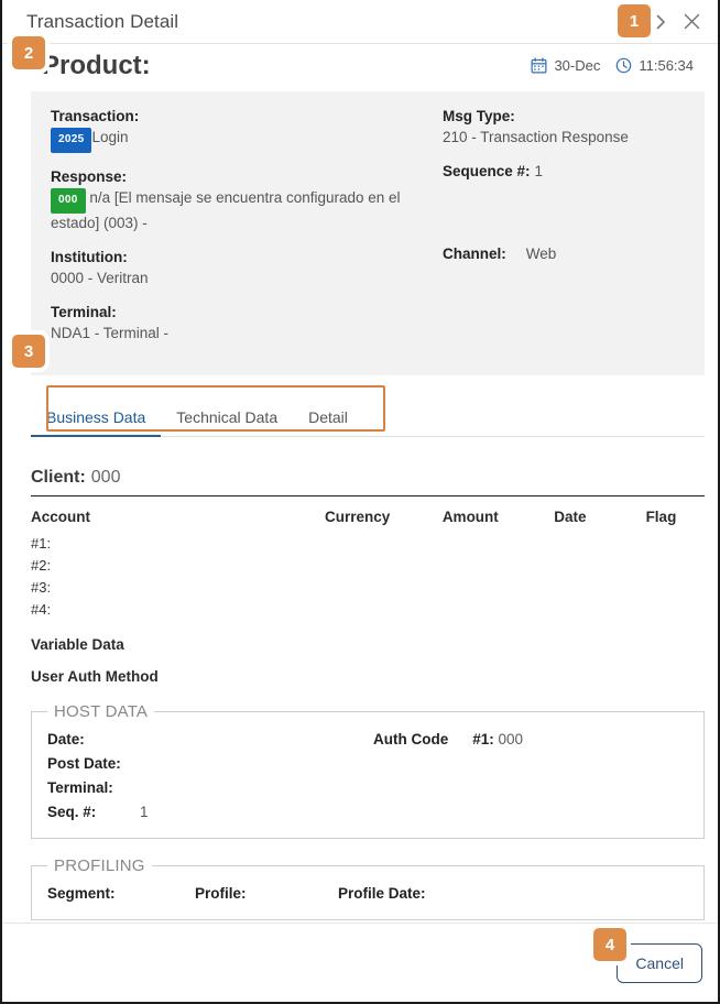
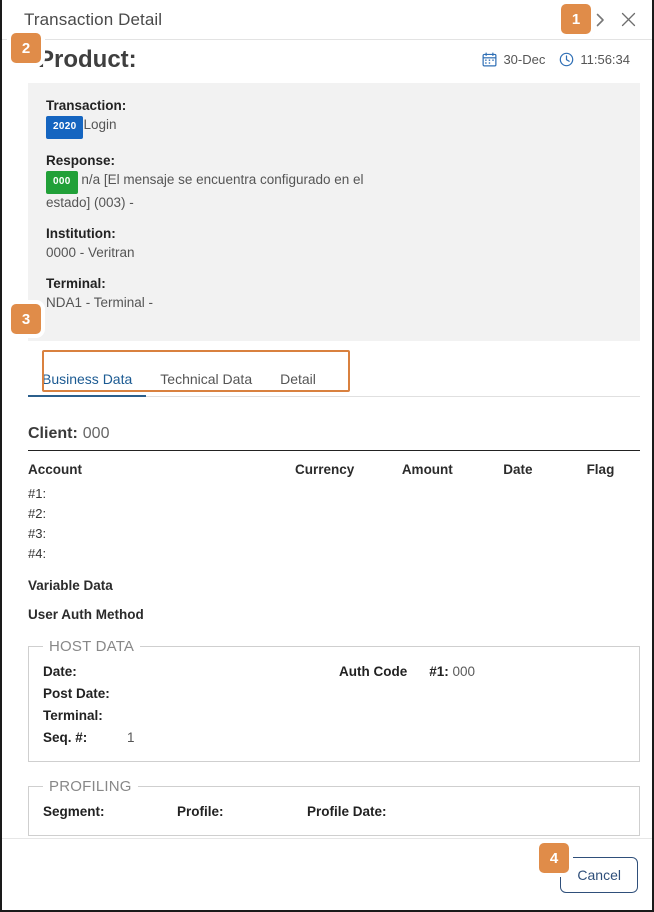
  Transaction Detail
  Product:
  30-Dec
  11:56:34
  Transaction:
- 2025 Login
+ 2020 Login
  Response:
  000 n/a [El mensaje se encuentra configurado en el estado] (003) -
  Institution:
  0000 - Veritran
  Terminal:
  NDA1 - Terminal -
- Msg Type:
- 210 - Transaction Response
- Sequence #: 1
- Channel: Web
  Business Data
  Technical Data
  Detail
  Client: 000
  Account	Currency	Amount	Date	Flag
  #1:
  #2:
  #3:
  #4:
  Variable Data
  User Auth Method
  HOST DATA
  Date:
  Auth Code
  #1: 000
  Post Date:
  Terminal:
  Seq. #: 1
  PROFILING
  Segment:
  Profile:
  Profile Date:
  Cancel
  1
  2
  3
  4
